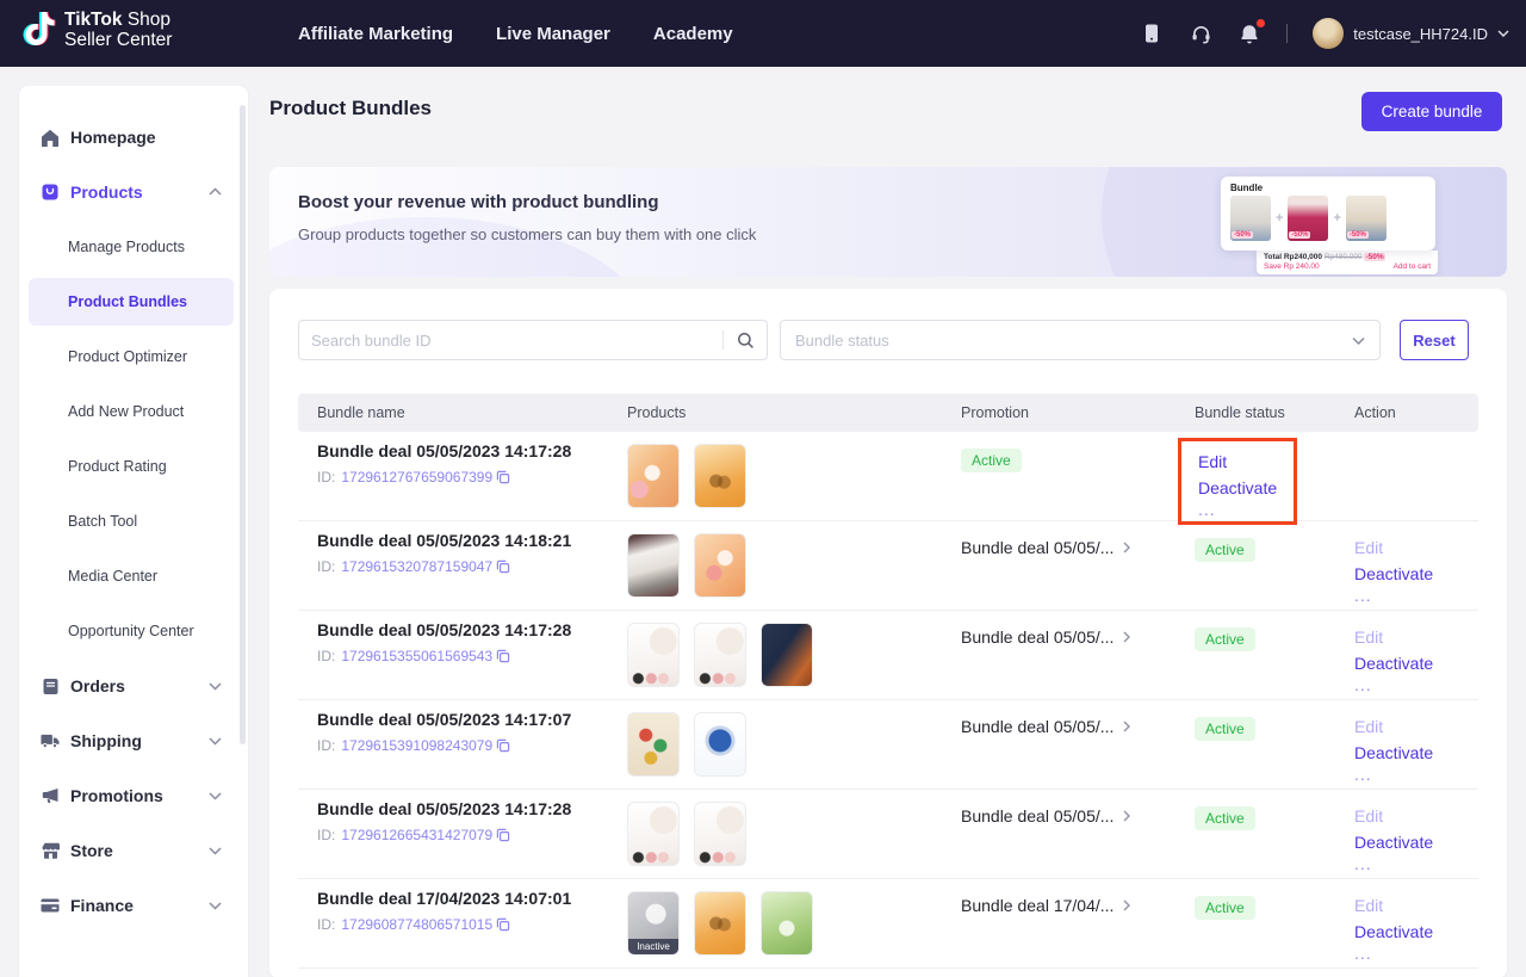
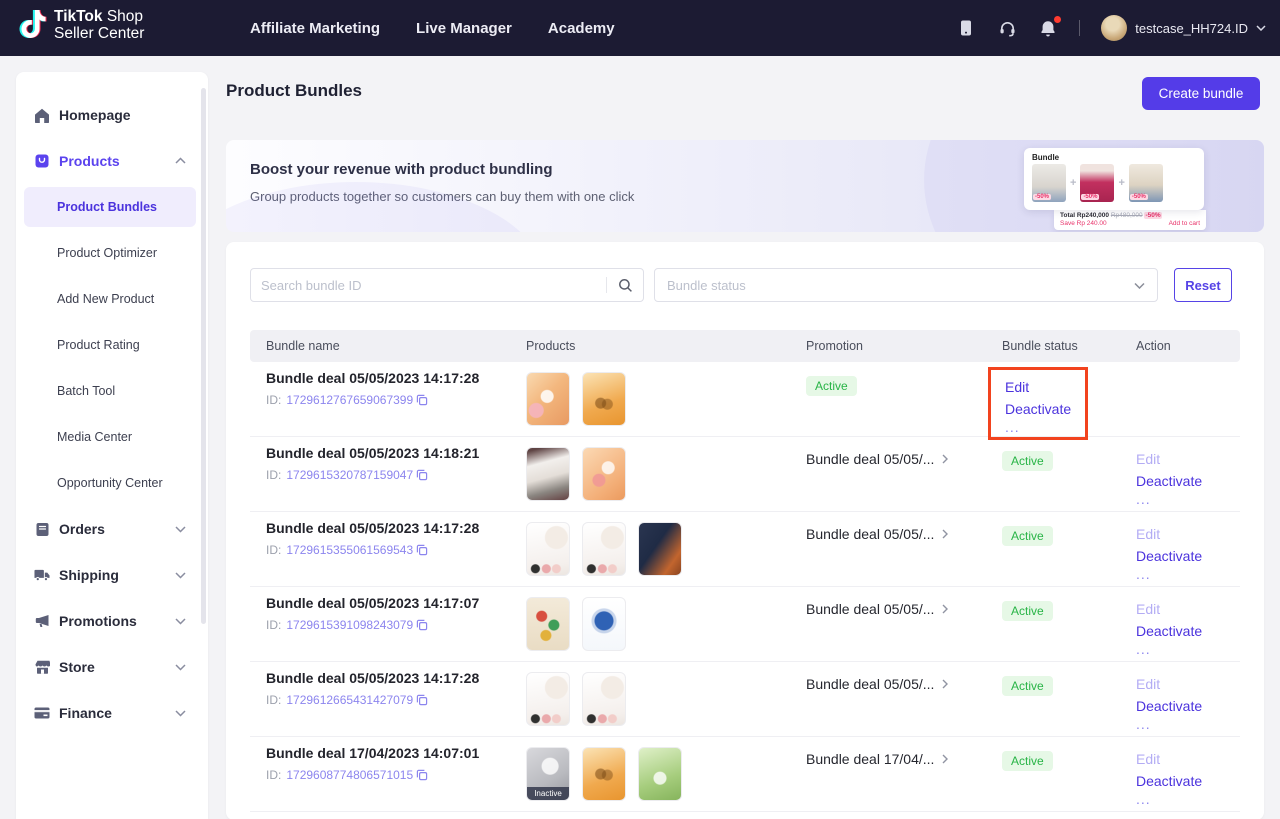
  TikTok Shop
  Seller Center
  Affiliate Marketing
  Live Manager
  Academy
  testcase_HH724.ID
  Homepage
  Products
- Manage Products
  Product Bundles
  Product Optimizer
  Add New Product
  Product Rating
  Batch Tool
  Media Center
  Opportunity Center
  Orders
  Shipping
  Promotions
  Store
  Finance
  Product Bundles
  Create bundle
  Boost your revenue with product bundling
  Group products together so customers can buy them with one click
  Bundle
  +
  +
  Search bundle ID
  Bundle status
  Reset
  Bundle name
  Products
  Promotion
  Bundle status
  Action
  Bundle deal 05/05/2023 14:17:28
  ID:
  1729612767659067399
  Active
  Edit
  Deactivate
  ...
  Bundle deal 05/05/2023 14:18:21
  ID:
  1729615320787159047
  Bundle deal 05/05/...
  Active
  Edit
  Deactivate
  ...
  Bundle deal 05/05/2023 14:17:28
  ID:
  1729615355061569543
  Bundle deal 05/05/...
  Active
  Edit
  Deactivate
  ...
  Bundle deal 05/05/2023 14:17:07
  ID:
  1729615391098243079
  Bundle deal 05/05/...
  Active
  Edit
  Deactivate
  ...
  Bundle deal 05/05/2023 14:17:28
  ID:
  1729612665431427079
  Bundle deal 05/05/...
  Active
  Edit
  Deactivate
  ...
  Bundle deal 17/04/2023 14:07:01
  ID:
  1729608774806571015
  Inactive
  Bundle deal 17/04/...
  Active
  Edit
  Deactivate
  ...
